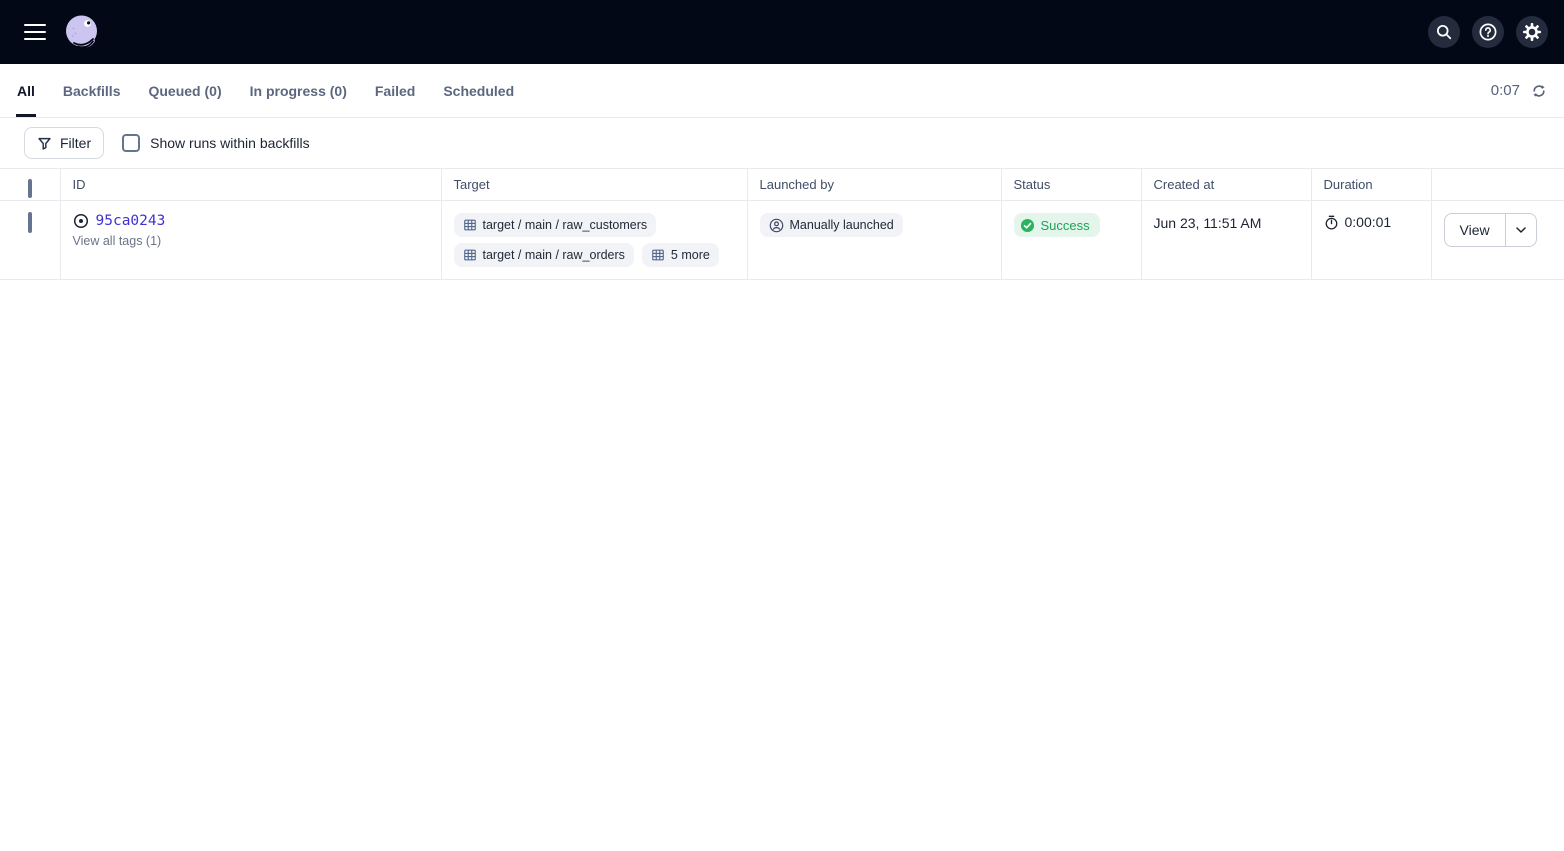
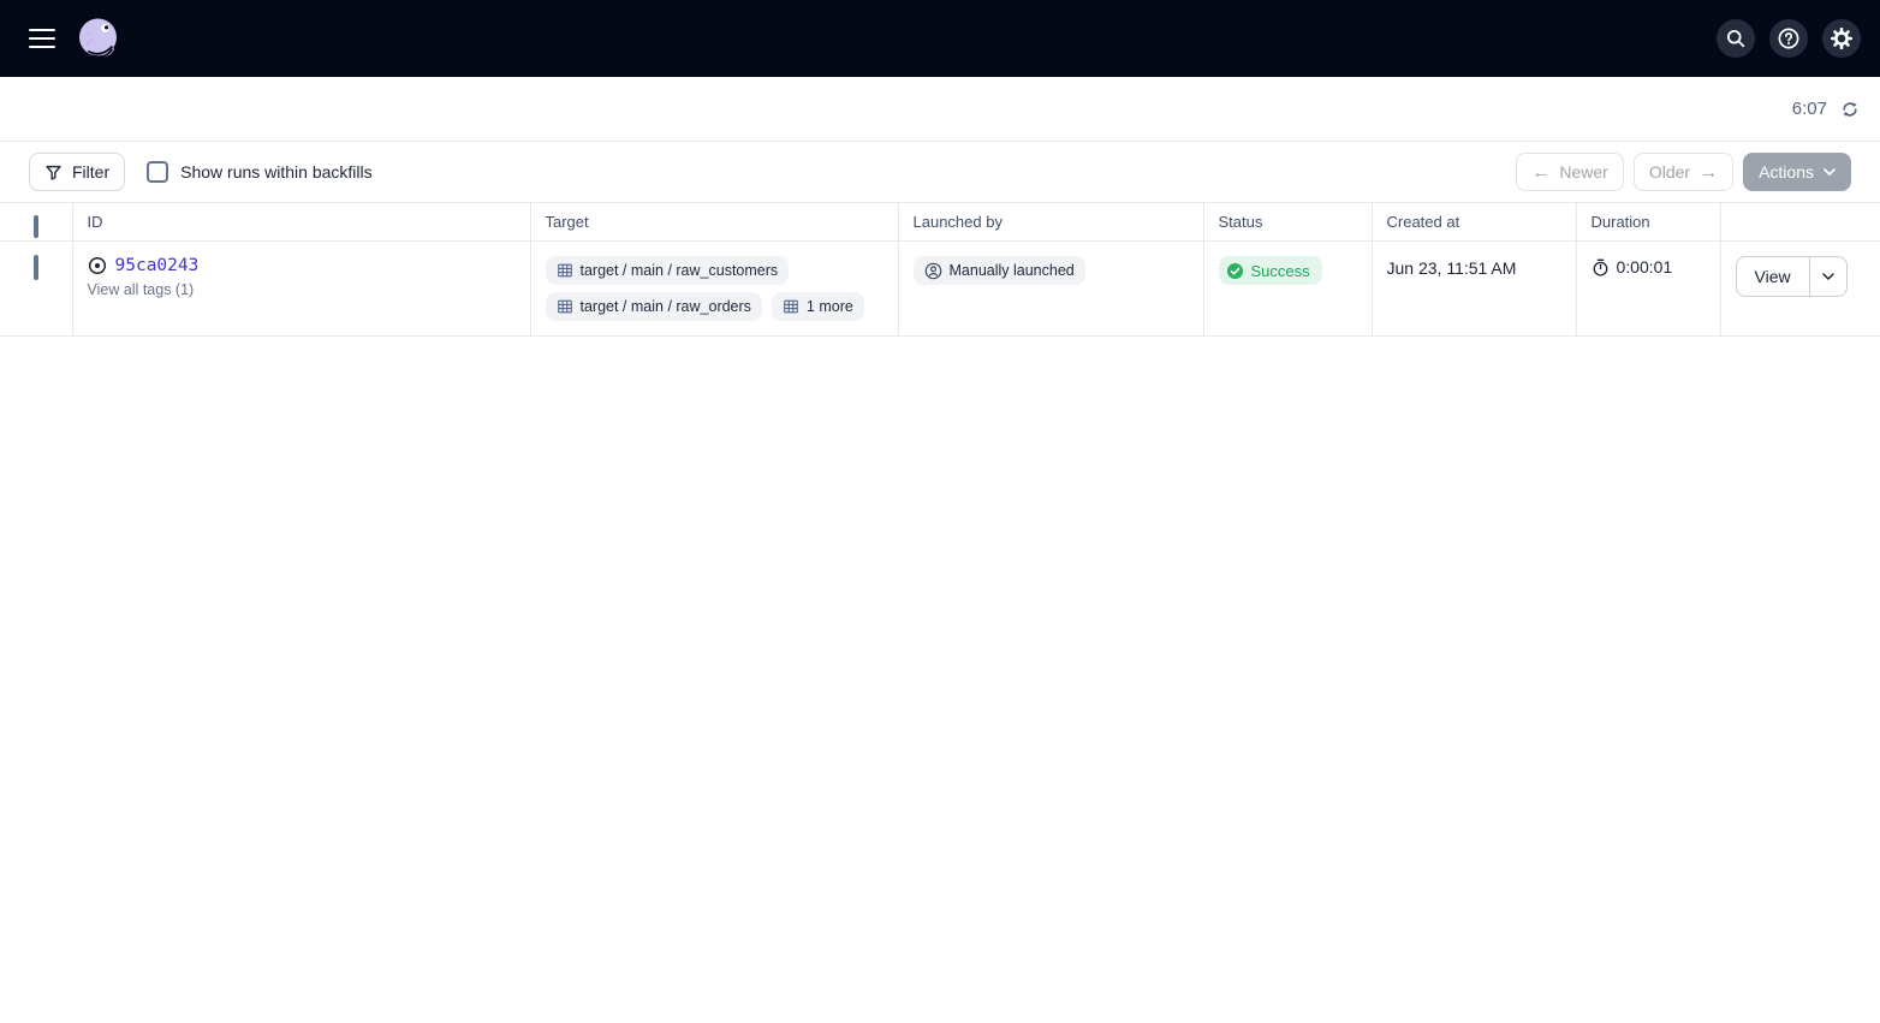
- All
- Backfills
- Queued (0)
- In progress (0)
- Failed
- Scheduled
- 0:07
+ 6:07
  Filter
  Show runs within backfills
+ ←
+ Newer
+ Older
+ →
+ Actions
  	ID	Target	Launched by	Status	Created at	Duration
- 	95ca0243 View all tags (1)	target / main / raw_customers target / main / raw_orders 5 more	Manually launched	Success	Jun 23, 11:51 AM	0:00:01	View
+ 	95ca0243 View all tags (1)	target / main / raw_customers target / main / raw_orders 1 more	Manually launched	Success	Jun 23, 11:51 AM	0:00:01	View
